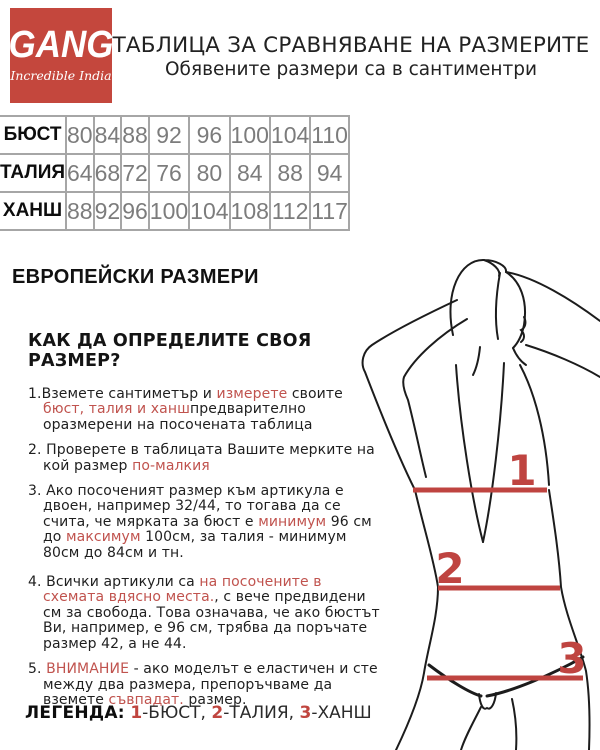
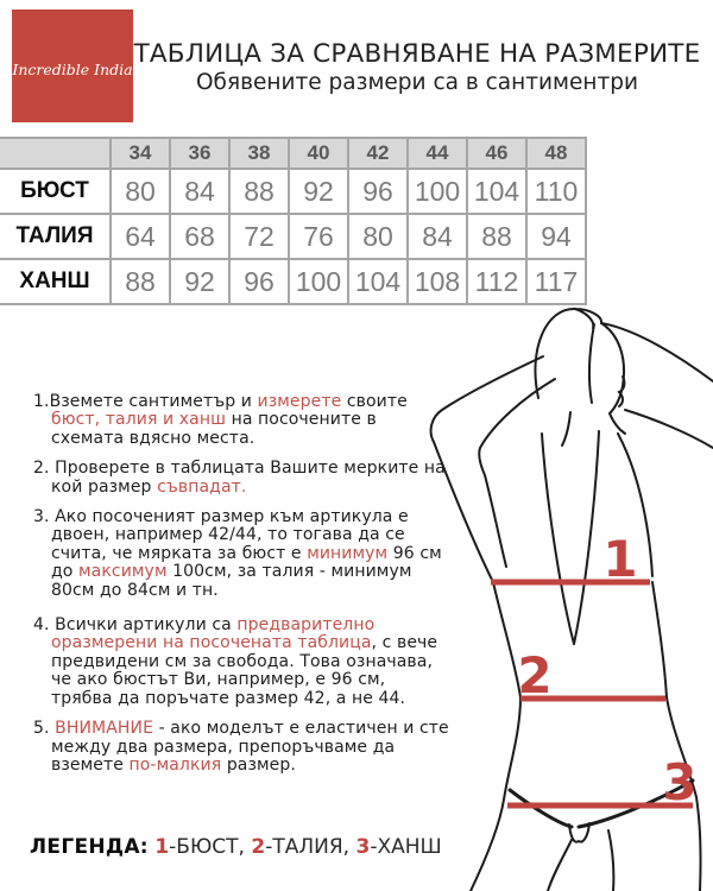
- GANG
  Incredible India
  ТАБЛИЦА ЗА СРАВНЯВАНЕ НА РАЗМЕРИТЕ
  Обявените размери са в сантиментри
+ 	34	36	38	40	42	44	46	48
  БЮСТ	80	84	88	92	96	100	104	110
  ТАЛИЯ	64	68	72	76	80	84	88	94
  ХАНШ	88	92	96	100	104	108	112	117
- ЕВРОПЕЙСКИ РАЗМЕРИ
- КАК ДА ОПРЕДЕЛИТЕ СВОЯ РАЗМЕР?
- 1.Вземете сантиметър и измерете своите бюст, талия и ханшпредварително оразмерени на посочената таблица
+ 1.Вземете сантиметър и измерете своите бюст, талия и ханш на посочените в схемата вдясно места.
- 2. Проверете в таблицата Вашите мерките на кой размер по-малкия
+ 2. Проверете в таблицата Вашите мерките на кой размер съвпадат.
- 3. Ако посоченият размер към артикула е двоен, например 32/44, то тогава да се счита, че мярката за бюст е минимум 96 см до максимум 100см, за талия - минимум 80см до 84см и тн.
+ 3. Ако посоченият размер към артикула е двоен, например 42/44, то тогава да се счита, че мярката за бюст е минимум 96 см до максимум 100см, за талия - минимум 80см до 84см и тн.
- 4. Всички артикули са на посочените в схемата вдясно места., с вече предвидени см за свобода. Това означава, че ако бюстът Ви, например, е 96 см, трябва да поръчате размер 42, а не 44.
+ 4. Всички артикули са предварително оразмерени на посочената таблица, с вече предвидени см за свобода. Това означава, че ако бюстът Ви, например, е 96 см, трябва да поръчате размер 42, а не 44.
- 5. ВНИМАНИЕ - ако моделът е еластичен и сте между два размера, препоръчваме да вземете съвпадат. размер.
+ 5. ВНИМАНИЕ - ако моделът е еластичен и сте между два размера, препоръчваме да вземете по-малкия размер.
  ЛЕГЕНДА: 1-БЮСТ, 2-ТАЛИЯ, 3-ХАНШ
  1
  2
  3
